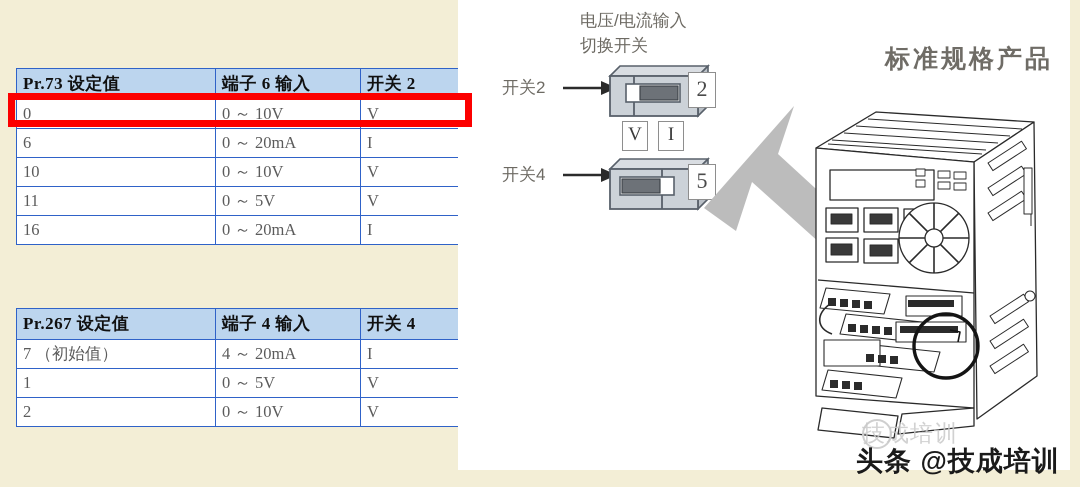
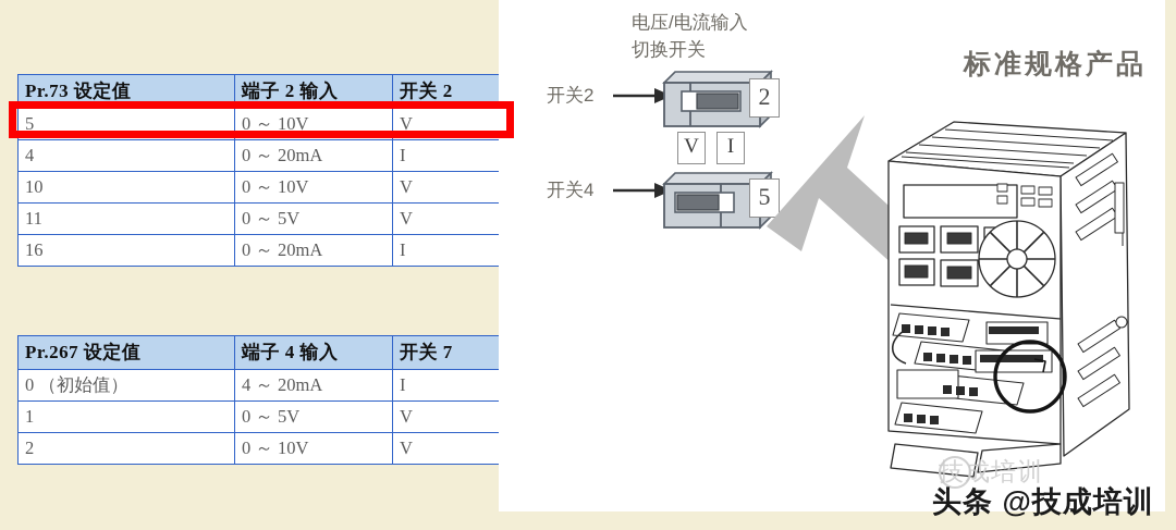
- Pr.73 设定值	端子 6 输入	开关 2
+ Pr.73 设定值	端子 2 输入	开关 2
- 0	0 ～ 10V	V
+ 5	0 ～ 10V	V
- 6	0 ～ 20mA	I
+ 4	0 ～ 20mA	I
  10	0 ～ 10V	V
  11	0 ～ 5V	V
  16	0 ～ 20mA	I
- Pr.267 设定值	端子 4 输入	开关 4
+ Pr.267 设定值	端子 4 输入	开关 7
- 7 （初始值）	4 ～ 20mA	I
+ 0 （初始值）	4 ～ 20mA	I
  1	0 ～ 5V	V
  2	0 ～ 10V	V
  电压/电流输入
  切换开关
  标准规格产品
  开关2
  开关4
  2
  V
  I
  5
  技成培训
  头条 @技成培训
